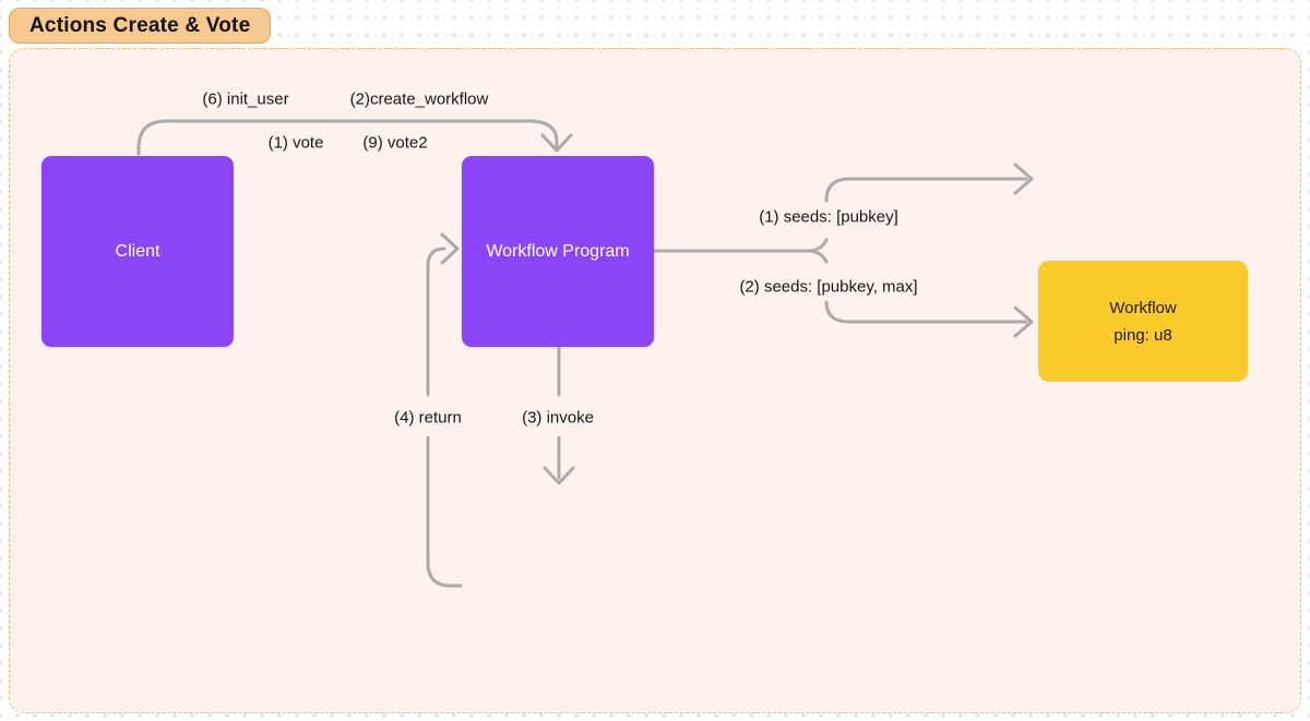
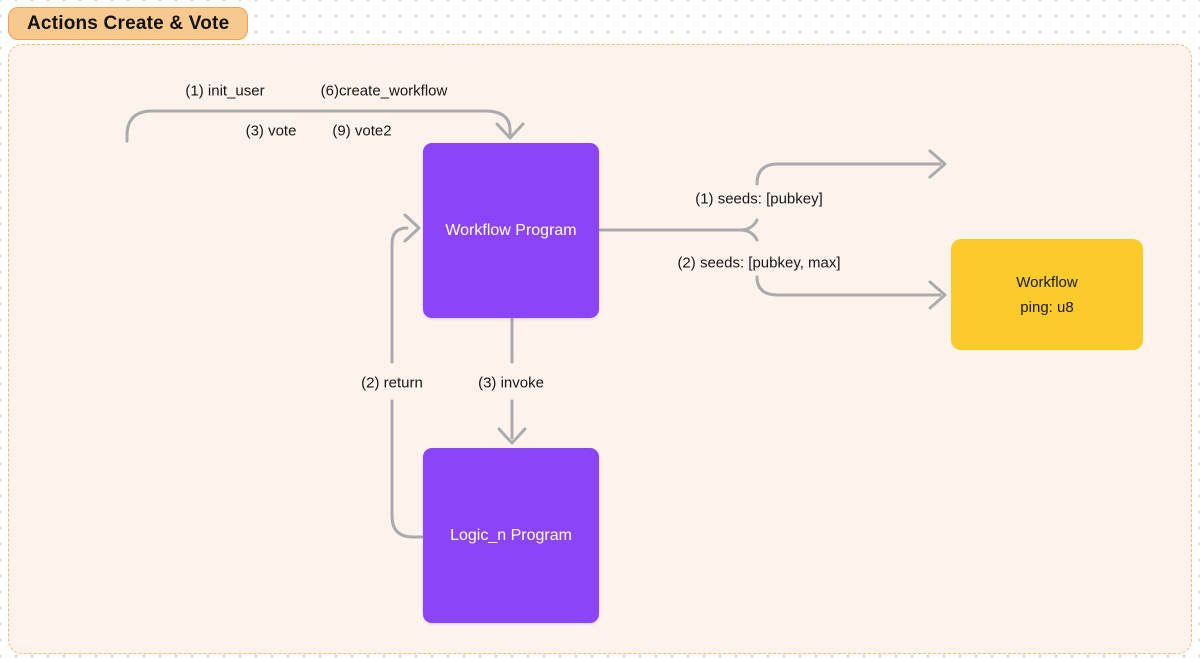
  Actions Create & Vote
- Client
  Workflow Program
+ Logic_n Program
  Workflow
  ping: u8
- (6) init_user
+ (1) init_user
- (2)create_workflow
+ (6)create_workflow
- (1) vote
+ (3) vote
  (9) vote2
  (1) seeds: [pubkey]
  (2) seeds: [pubkey, max]
- (4) return
+ (2) return
  (3) invoke
